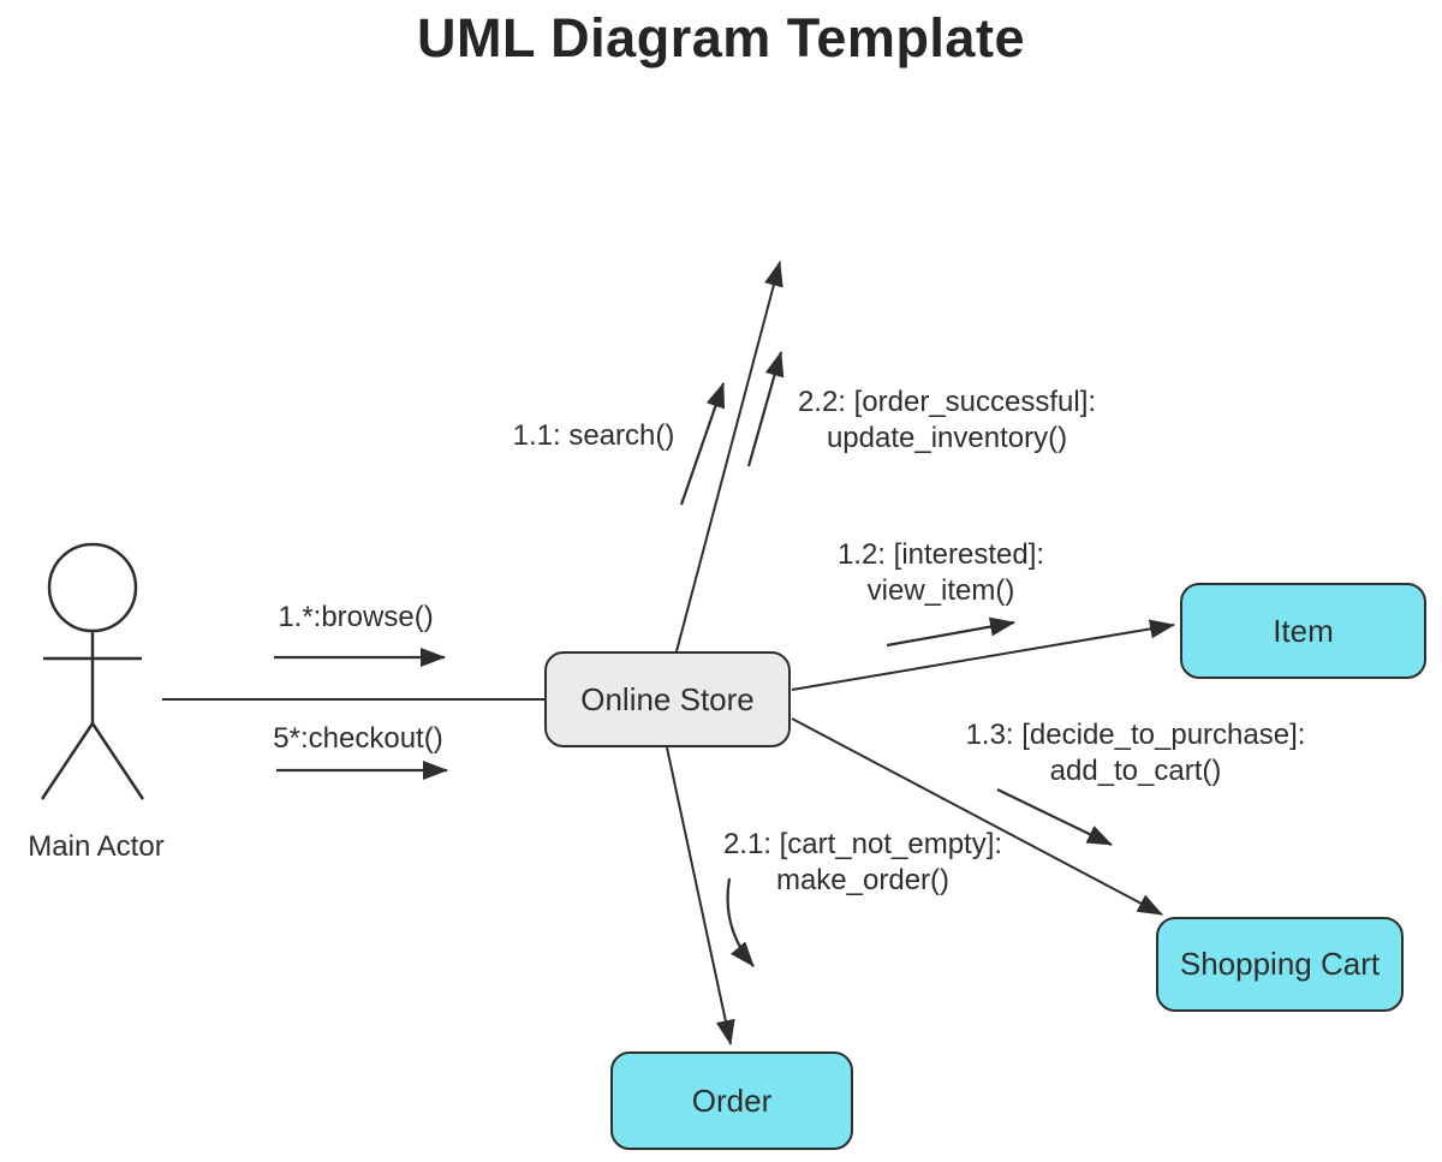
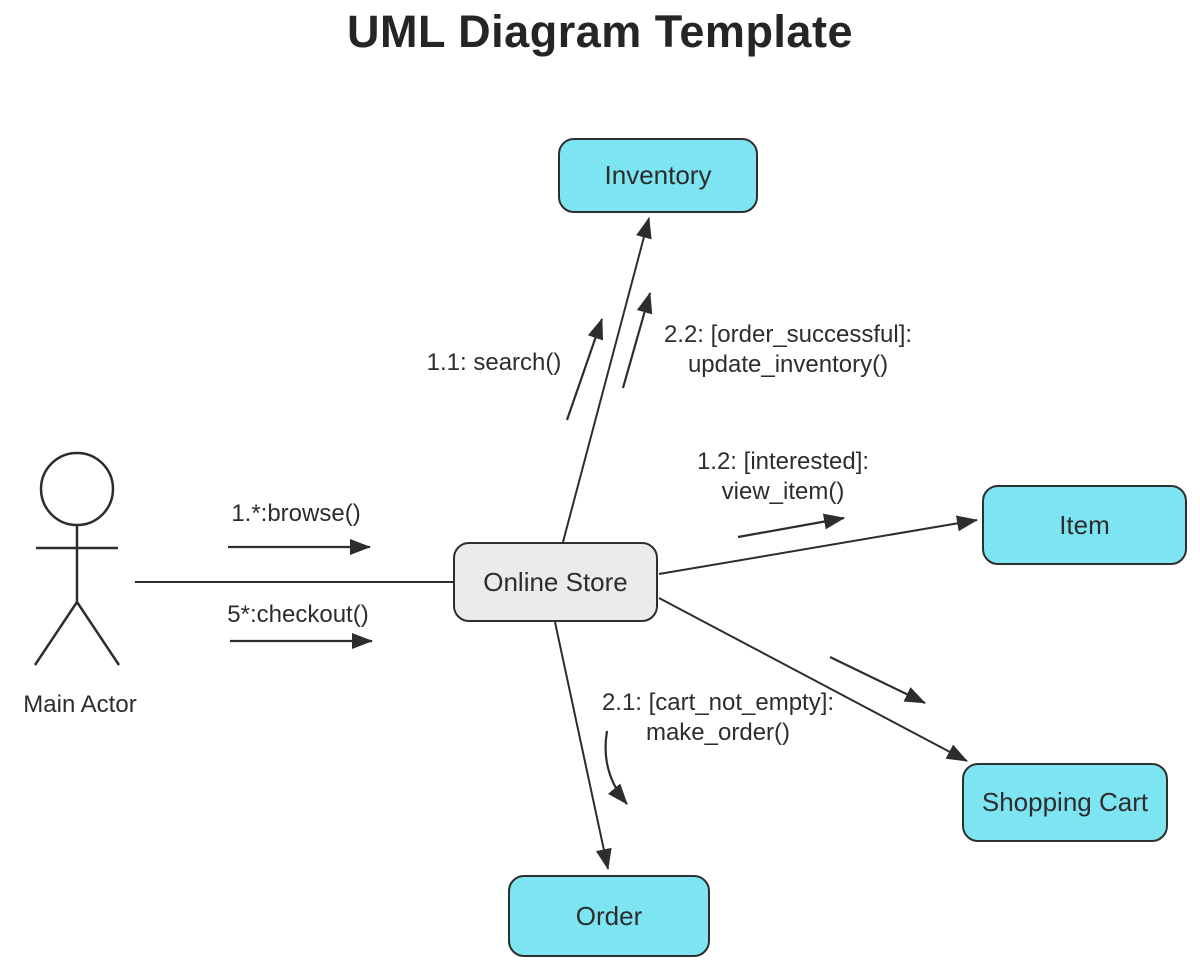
  UML Diagram Template
+ Inventory
  Online Store
  Item
  Shopping Cart
  Order
  Main Actor
  1.*:browse()
  5*:checkout()
  1.1: search()
  2.2: [order_successful]:
  update_inventory()
  1.2: [interested]:
  view_item()
- 1.3: [decide_to_purchase]:
- add_to_cart()
  2.1: [cart_not_empty]:
  make_order()
